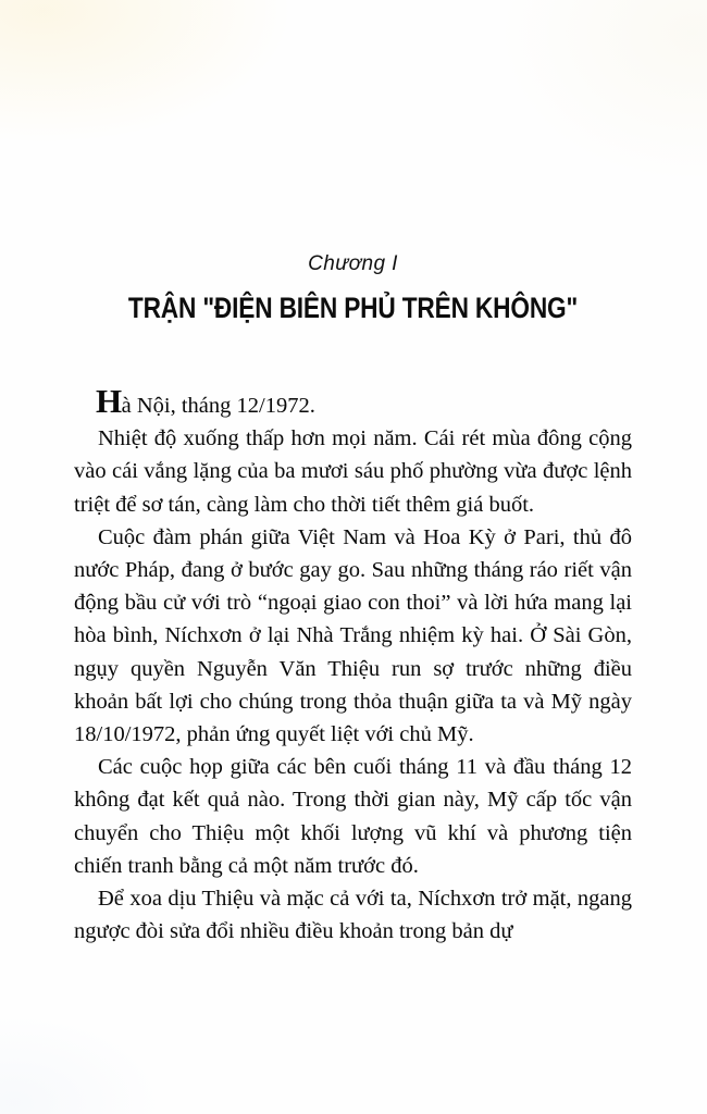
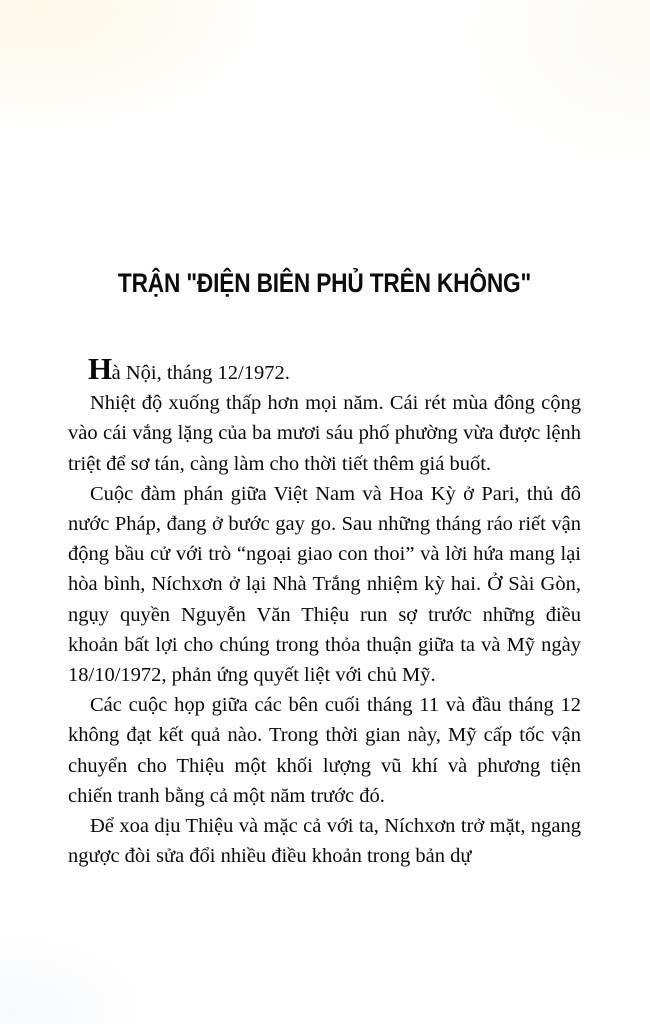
- Chương I
  TRẬN "ĐIỆN BIÊN PHỦ TRÊN KHÔNG"
  Hà Nội, tháng 12/1972.
  Nhiệt độ xuống thấp hơn mọi năm. Cái rét mùa đông cộng vào cái vắng lặng của ba mươi sáu phố phường vừa được lệnh triệt để sơ tán, càng làm cho thời tiết thêm giá buốt.
  Cuộc đàm phán giữa Việt Nam và Hoa Kỳ ở Pari, thủ đô nước Pháp, đang ở bước gay go. Sau những tháng ráo riết vận động bầu cử với trò “ngoại giao con thoi” và lời hứa mang lại hòa bình, Níchxơn ở lại Nhà Trắng nhiệm kỳ hai. Ở Sài Gòn, ngụy quyền Nguyễn Văn Thiệu run sợ trước những điều khoản bất lợi cho chúng trong thỏa thuận giữa ta và Mỹ ngày 18/10/1972, phản ứng quyết liệt với chủ Mỹ.
  Các cuộc họp giữa các bên cuối tháng 11 và đầu tháng 12 không đạt kết quả nào. Trong thời gian này, Mỹ cấp tốc vận chuyển cho Thiệu một khối lượng vũ khí và phương tiện chiến tranh bằng cả một năm trước đó.
  Để xoa dịu Thiệu và mặc cả với ta, Níchxơn trở mặt, ngang ngược đòi sửa đổi nhiều điều khoản trong bản dự
